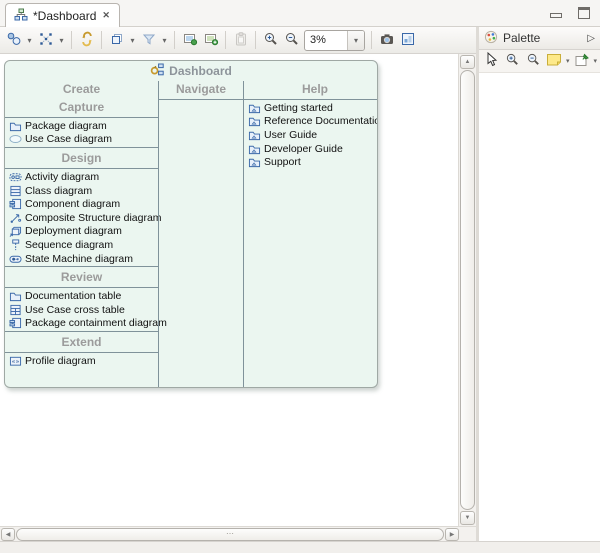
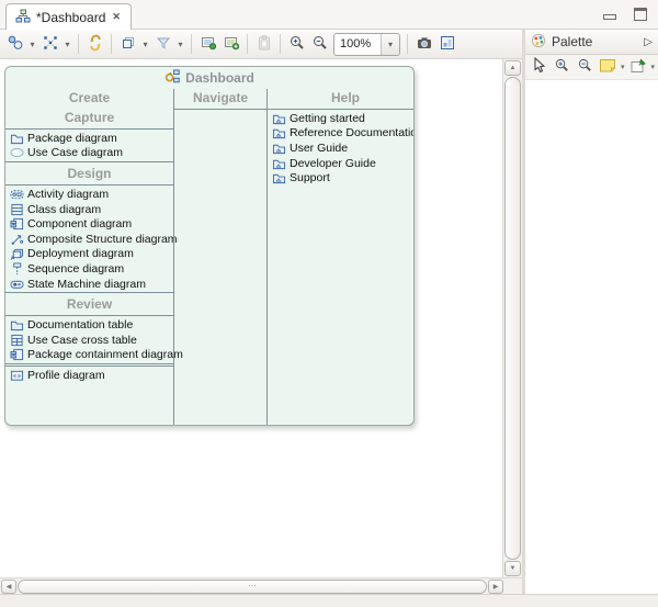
  *Dashboard
  ✕
  ▾
  ▾
  ▾
  ▾
- 3%
+ 100%
  ▾
  Dashboard
  Create
  Capture
  Package diagram
  Use Case diagram
  Design
  Activity diagram
  Class diagram
  Component diagram
  Composite Structure diagram
  Deployment diagram
  Sequence diagram
  State Machine diagram
  Review
  Documentation table
  Use Case cross table
  Package containment diagram
- Extend
  «»
  Profile diagram
  Navigate
  Help
  Getting started
  Reference Documentati
  User Guide
  Developer Guide
  Support
  ⋯
  Palette
  ▷
